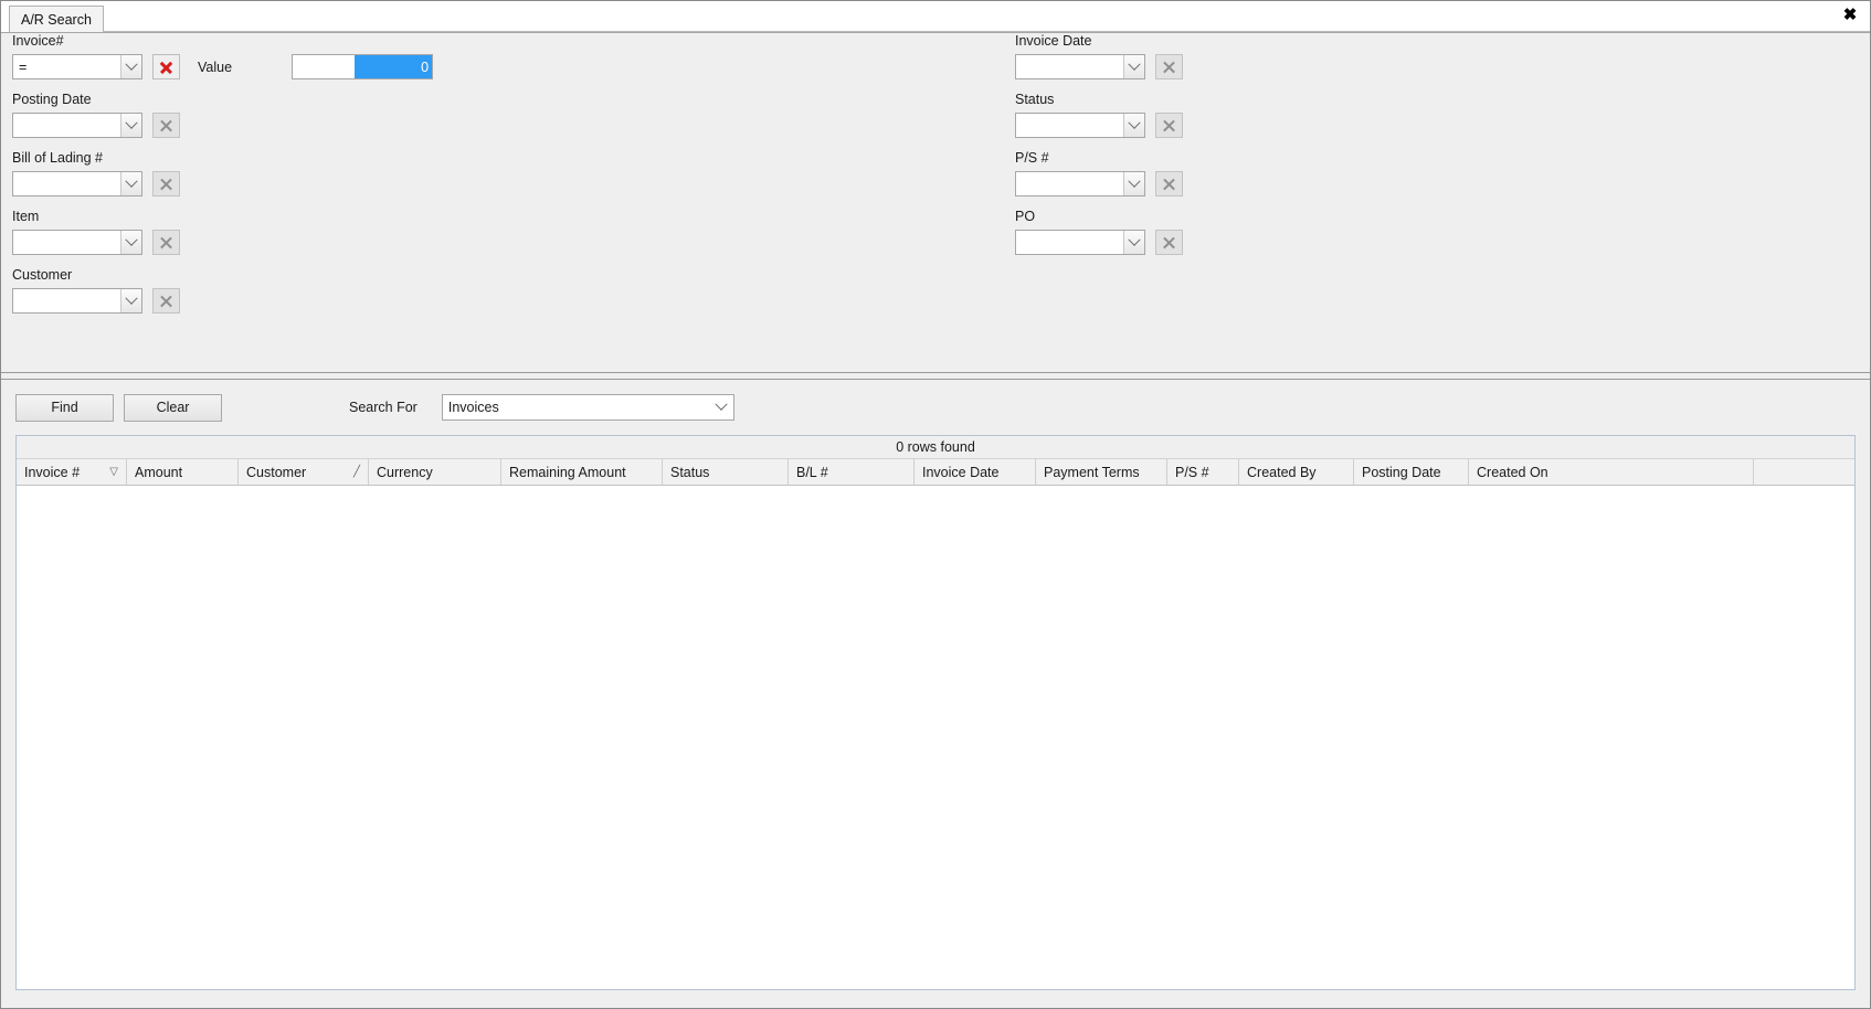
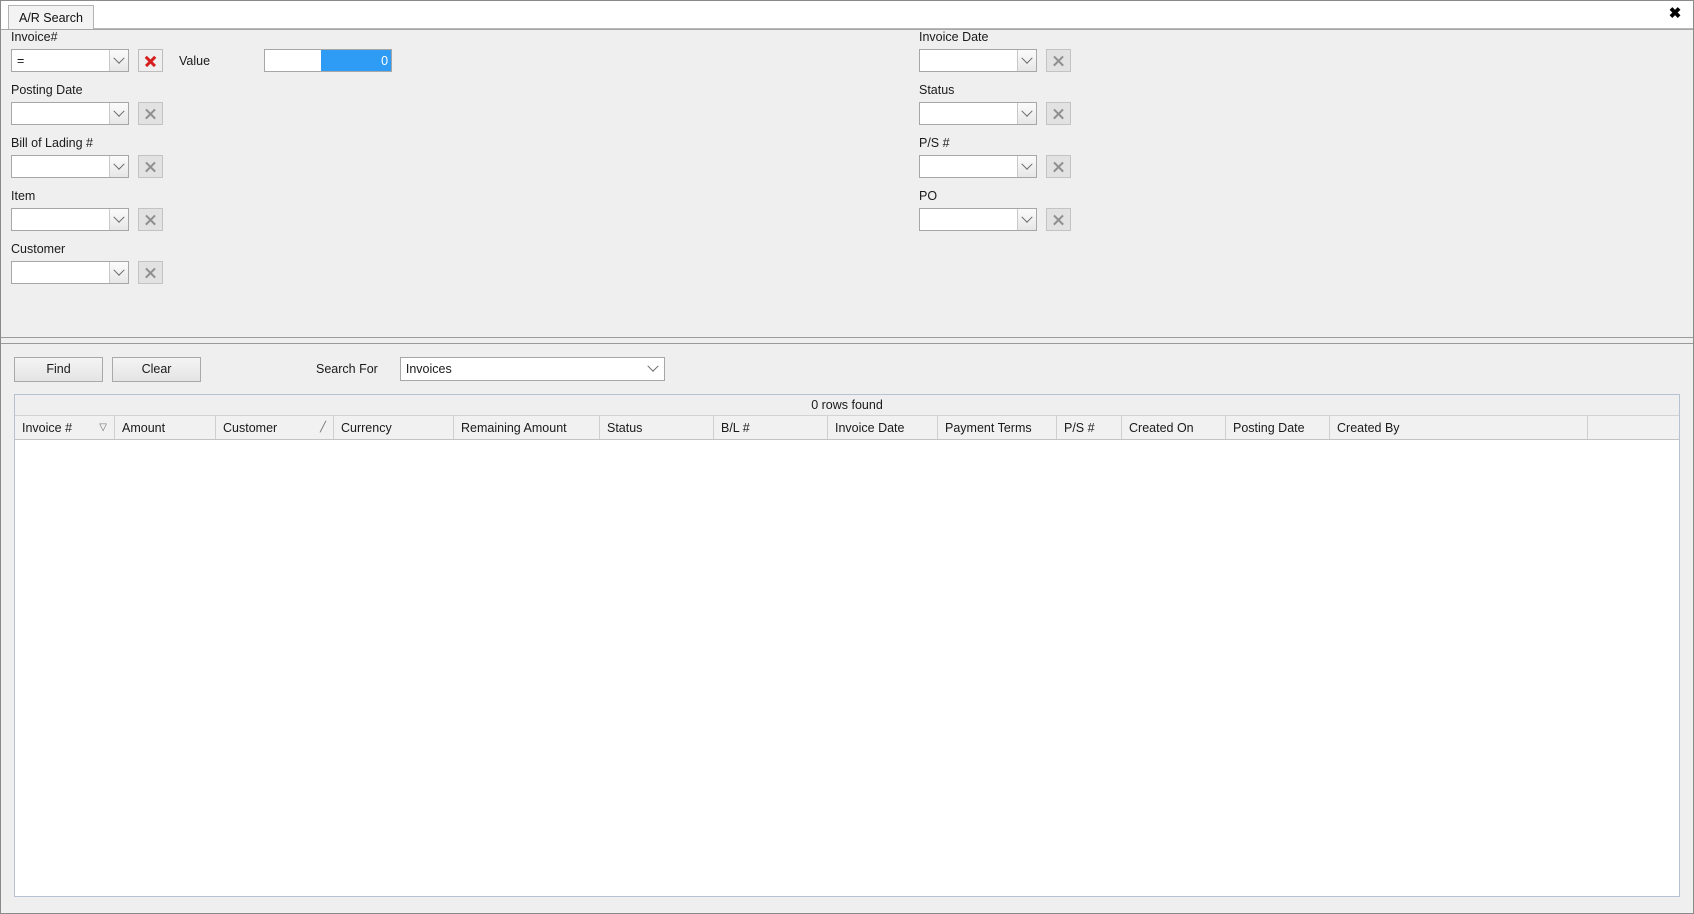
  A/R Search
  ✖
  Invoice#
  =
  Value
  0
  Posting Date
  Bill of Lading #
  Item
  Customer
  Invoice Date
  Status
  P/S #
  PO
  Find
  Clear
  Search For
  Invoices
  0 rows found
  Invoice #
  ▽
  Amount
  Customer
  ╱
  Currency
  Remaining Amount
  Status
  B/L #
  Invoice Date
  Payment Terms
  P/S #
- Created By
+ Created On
  Posting Date
- Created On
+ Created By
